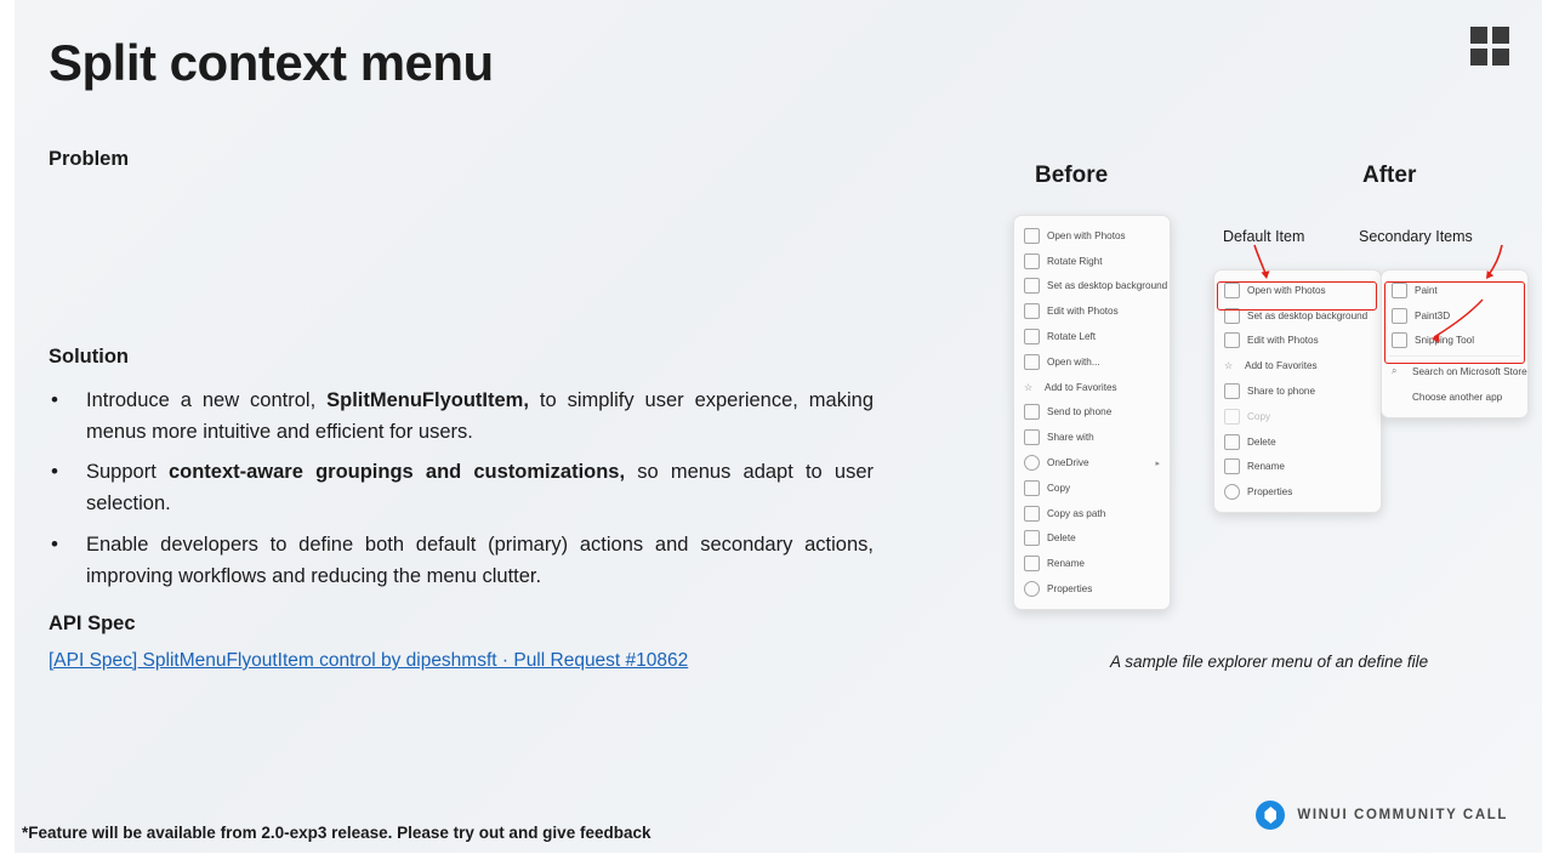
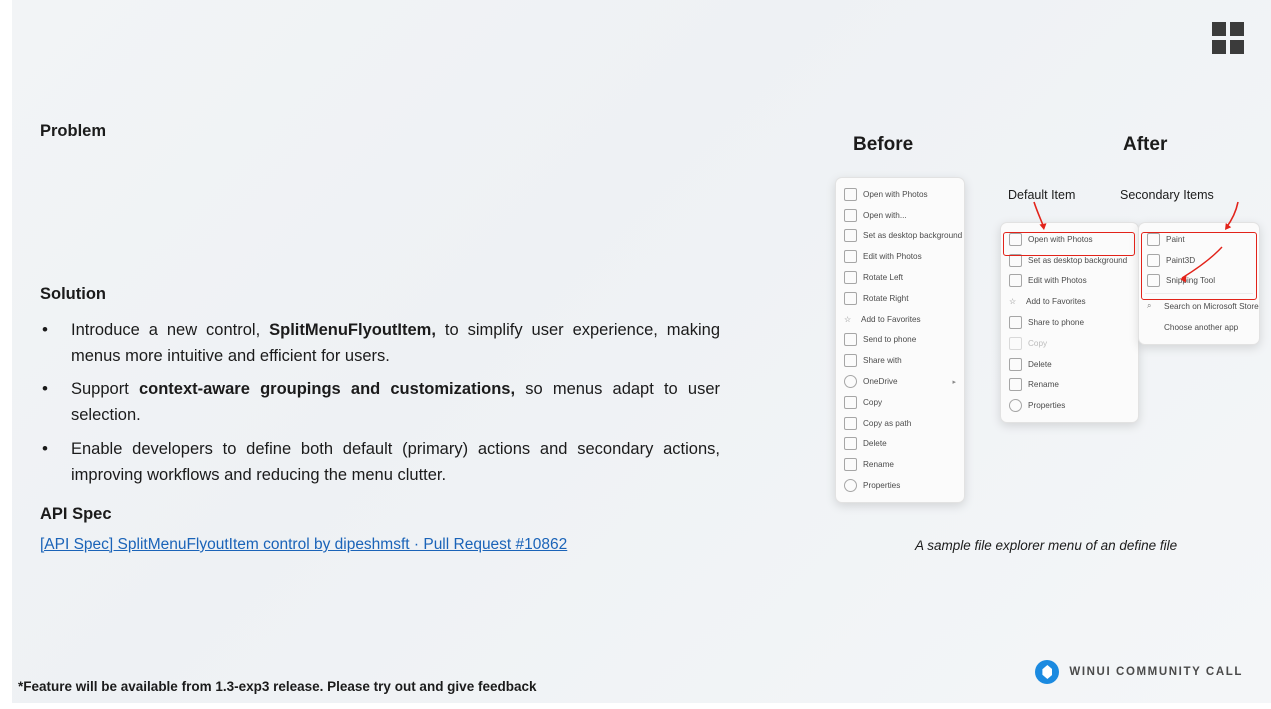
- Split context menu
  Problem
  Solution
  Introduce a new control, SplitMenuFlyoutItem, to simplify user experience, making menus more intuitive and efficient for users.
  Support context-aware groupings and customizations, so menus adapt to user selection.
  Enable developers to define both default (primary) actions and secondary actions, improving workflows and reducing the menu clutter.
  API Spec
  [API Spec] SplitMenuFlyoutItem control by dipeshmsft · Pull Request #10862
- *Feature will be available from 2.0-exp3 release. Please try out and give feedback
+ *Feature will be available from 1.3-exp3 release. Please try out and give feedback
  WINUI COMMUNITY CALL
  Before
  After
  Default Item
  Secondary Items
  Open with Photos
- Rotate Right
+ Open with...
  Set as desktop background
  Edit with Photos
  Rotate Left
- Open with...
+ Rotate Right
  ☆
  Add to Favorites
  Send to phone
  Share with
  OneDrive
  Copy
  Copy as path
  Delete
  Rename
  Properties
  Open with Photos
  Set as desktop background
  Edit with Photos
  ☆
  Add to Favorites
  Share to phone
  Copy
  Delete
  Rename
  Properties
  Paint
  Paint3D
  Sniping Tool
  ⌕
  Search on Microsoft Store
  Choose another app
  A sample file explorer menu of an define file
